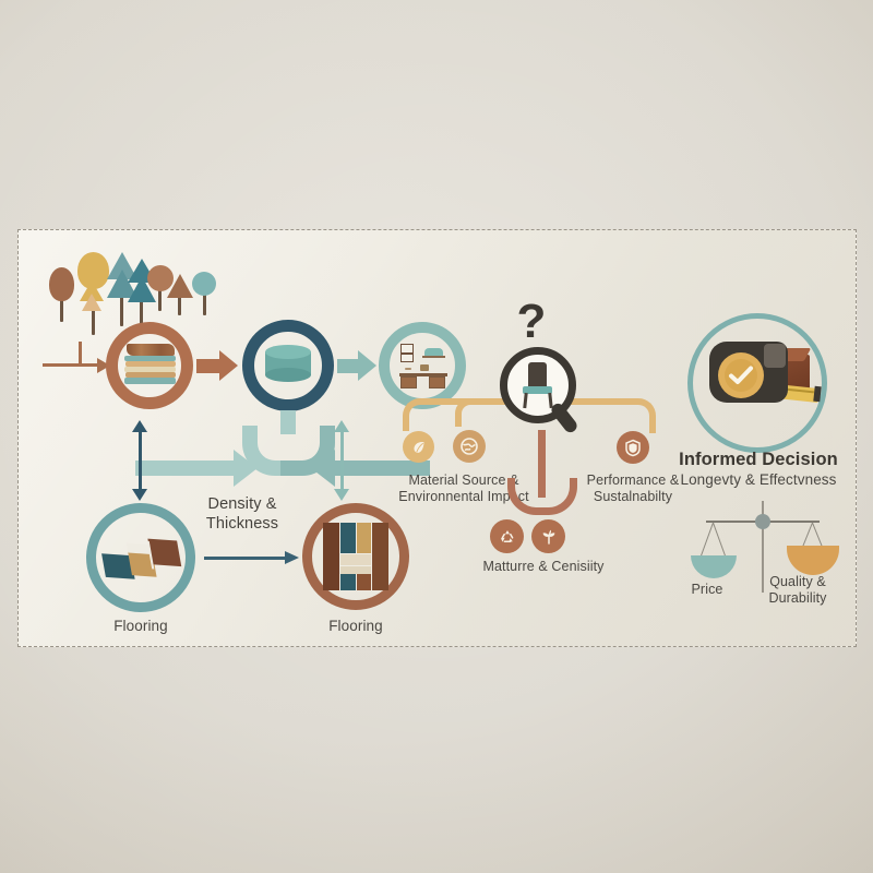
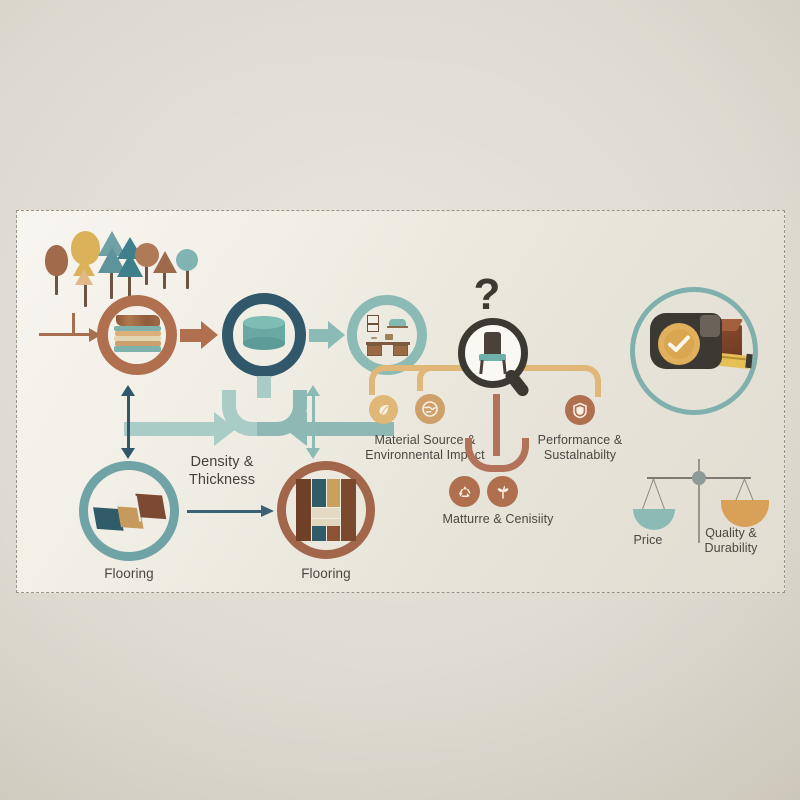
  Density &
  Thickness
  Flooring
  Flooring
  ?
  Material Source &
  Environnental Impact
  Performance &
  Sustalnabilty
  Matturre & Cenisiity
- Informed Decision
- Longevty & Effectvness
  Price
  Quality &
  Durability
